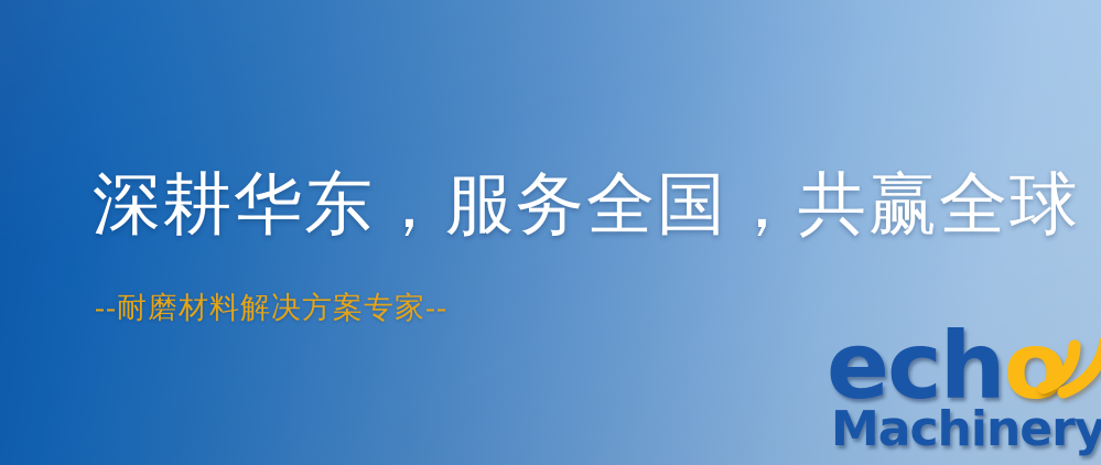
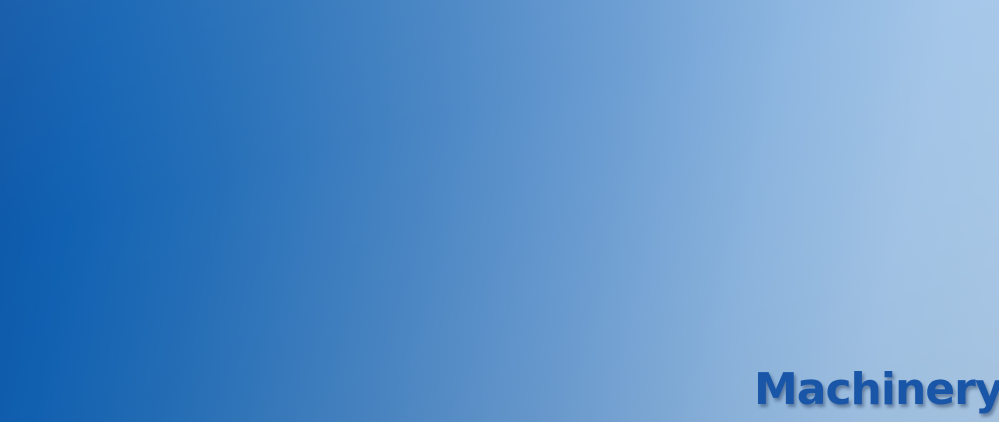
- 深耕华东，服务全国，共赢全球
- --耐磨材料解决方案专家--
- echo
  Machinery
